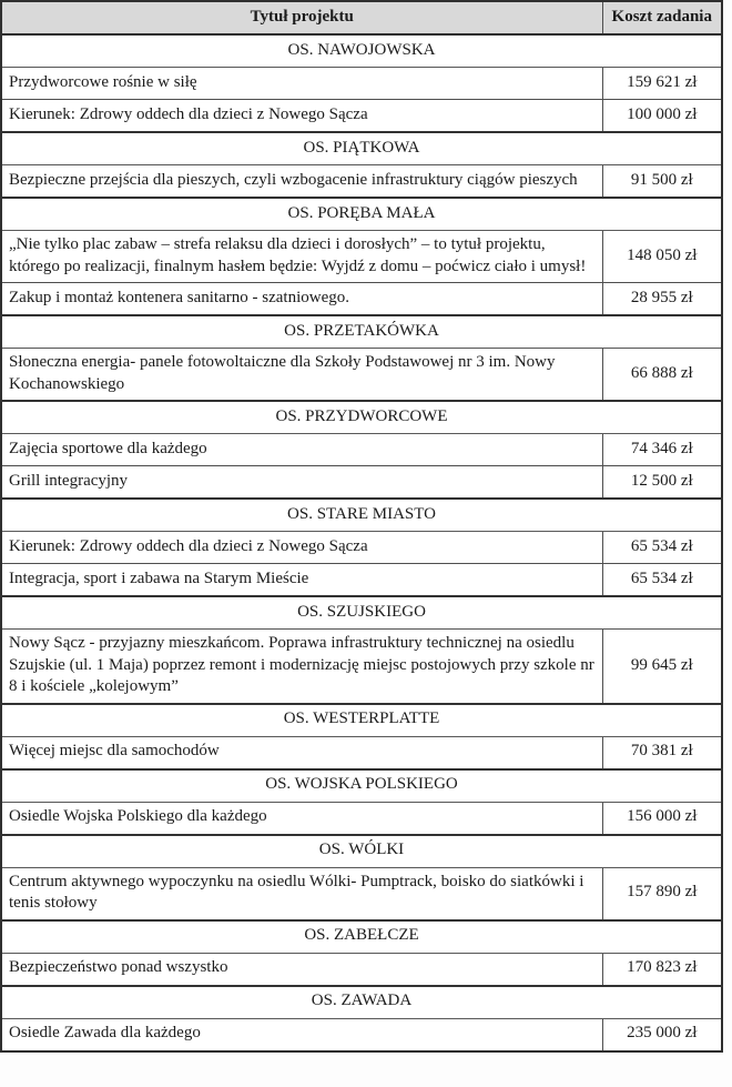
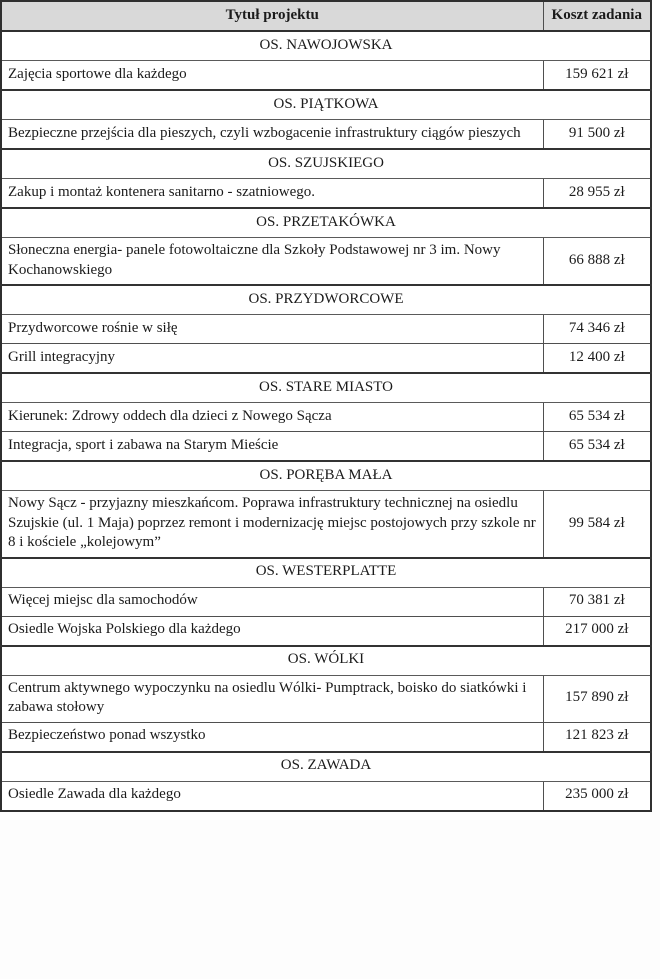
  Tytuł projektu	Koszt zadania
  OS. NAWOJOWSKA
- Przydworcowe rośnie w siłę	159 621 zł
+ Zajęcia sportowe dla każdego	159 621 zł
- Kierunek: Zdrowy oddech dla dzieci z Nowego Sącza	100 000 zł
  OS. PIĄTKOWA
  Bezpieczne przejścia dla pieszych, czyli wzbogacenie infrastruktury ciągów pieszych	91 500 zł
- OS. PORĘBA MAŁA
+ OS. SZUJSKIEGO
- „Nie tylko plac zabaw – strefa relaksu dla dzieci i dorosłych” – to tytuł projektu, którego po realizacji, finalnym hasłem będzie: Wyjdź z domu – poćwicz ciało i umysł!	148 050 zł
  Zakup i montaż kontenera sanitarno - szatniowego.	28 955 zł
  OS. PRZETAKÓWKA
  Słoneczna energia- panele fotowoltaiczne dla Szkoły Podstawowej nr 3 im. Nowy Kochanowskiego	66 888 zł
  OS. PRZYDWORCOWE
- Zajęcia sportowe dla każdego	74 346 zł
+ Przydworcowe rośnie w siłę	74 346 zł
- Grill integracyjny	12 500 zł
+ Grill integracyjny	12 400 zł
  OS. STARE MIASTO
  Kierunek: Zdrowy oddech dla dzieci z Nowego Sącza	65 534 zł
  Integracja, sport i zabawa na Starym Mieście	65 534 zł
- OS. SZUJSKIEGO
+ OS. PORĘBA MAŁA
- Nowy Sącz - przyjazny mieszkańcom. Poprawa infrastruktury technicznej na osiedlu Szujskie (ul. 1 Maja) poprzez remont i modernizację miejsc postojowych przy szkole nr 8 i kościele „kolejowym”	99 645 zł
+ Nowy Sącz - przyjazny mieszkańcom. Poprawa infrastruktury technicznej na osiedlu Szujskie (ul. 1 Maja) poprzez remont i modernizację miejsc postojowych przy szkole nr 8 i kościele „kolejowym”	99 584 zł
  OS. WESTERPLATTE
  Więcej miejsc dla samochodów	70 381 zł
- OS. WOJSKA POLSKIEGO
- Osiedle Wojska Polskiego dla każdego	156 000 zł
+ Osiedle Wojska Polskiego dla każdego	217 000 zł
  OS. WÓLKI
- Centrum aktywnego wypoczynku na osiedlu Wólki- Pumptrack, boisko do siatkówki i tenis stołowy	157 890 zł
+ Centrum aktywnego wypoczynku na osiedlu Wólki- Pumptrack, boisko do siatkówki i zabawa stołowy	157 890 zł
- OS. ZABEŁCZE
- Bezpieczeństwo ponad wszystko	170 823 zł
+ Bezpieczeństwo ponad wszystko	121 823 zł
  OS. ZAWADA
  Osiedle Zawada dla każdego	235 000 zł
